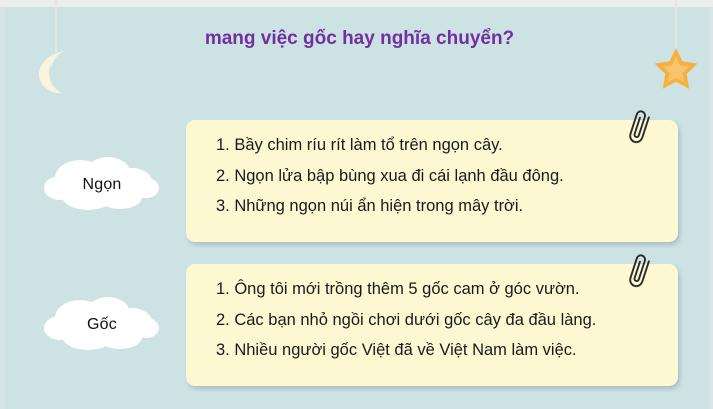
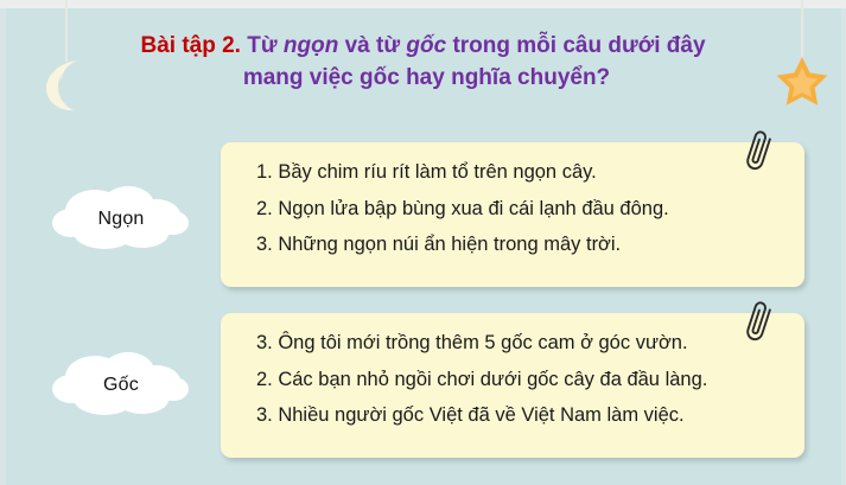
+ Bài tập 2. Từ ngọn và từ gốc trong mỗi câu dưới đây
  mang việc gốc hay nghĩa chuyển?
  Ngọn
  Gốc
  1. Bầy chim ríu rít làm tổ trên ngọn cây.
  2. Ngọn lửa bập bùng xua đi cái lạnh đầu đông.
  3. Những ngọn núi ẩn hiện trong mây trời.
- 1. Ông tôi mới trồng thêm 5 gốc cam ở góc vườn.
+ 3. Ông tôi mới trồng thêm 5 gốc cam ở góc vườn.
  2. Các bạn nhỏ ngồi chơi dưới gốc cây đa đầu làng.
  3. Nhiều người gốc Việt đã về Việt Nam làm việc.
